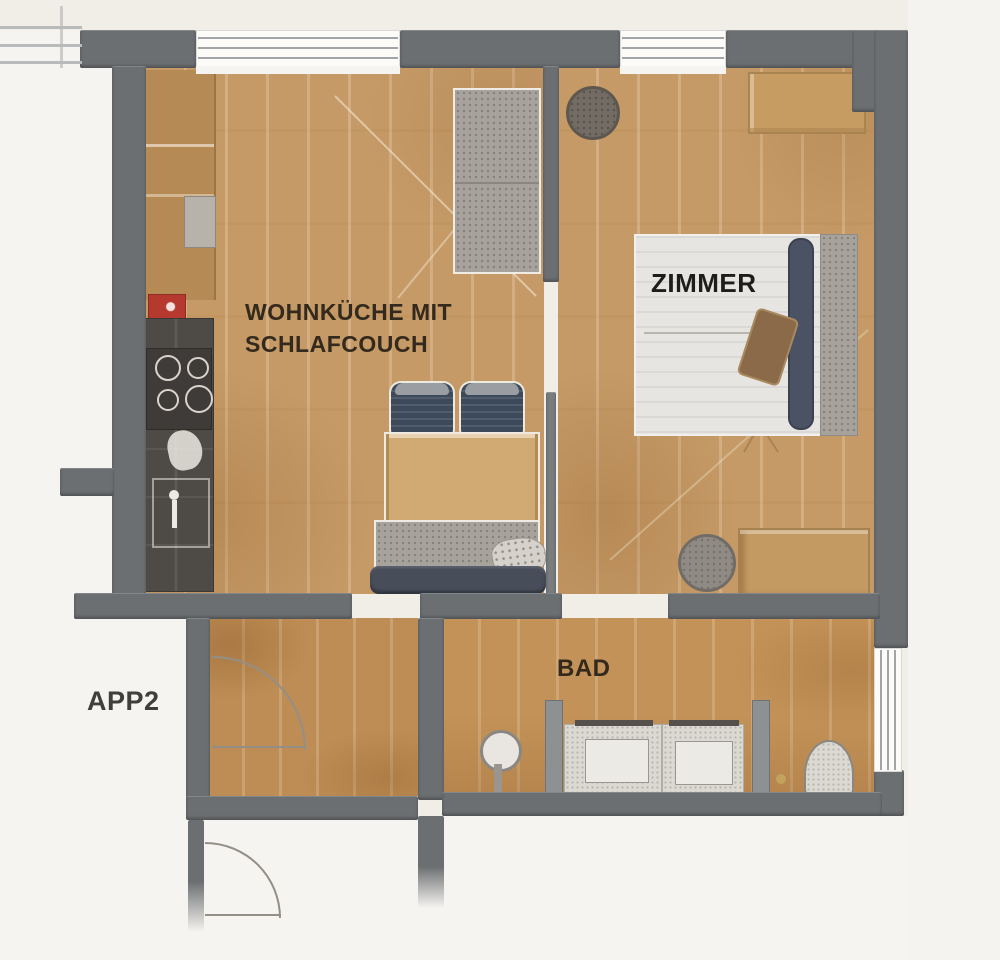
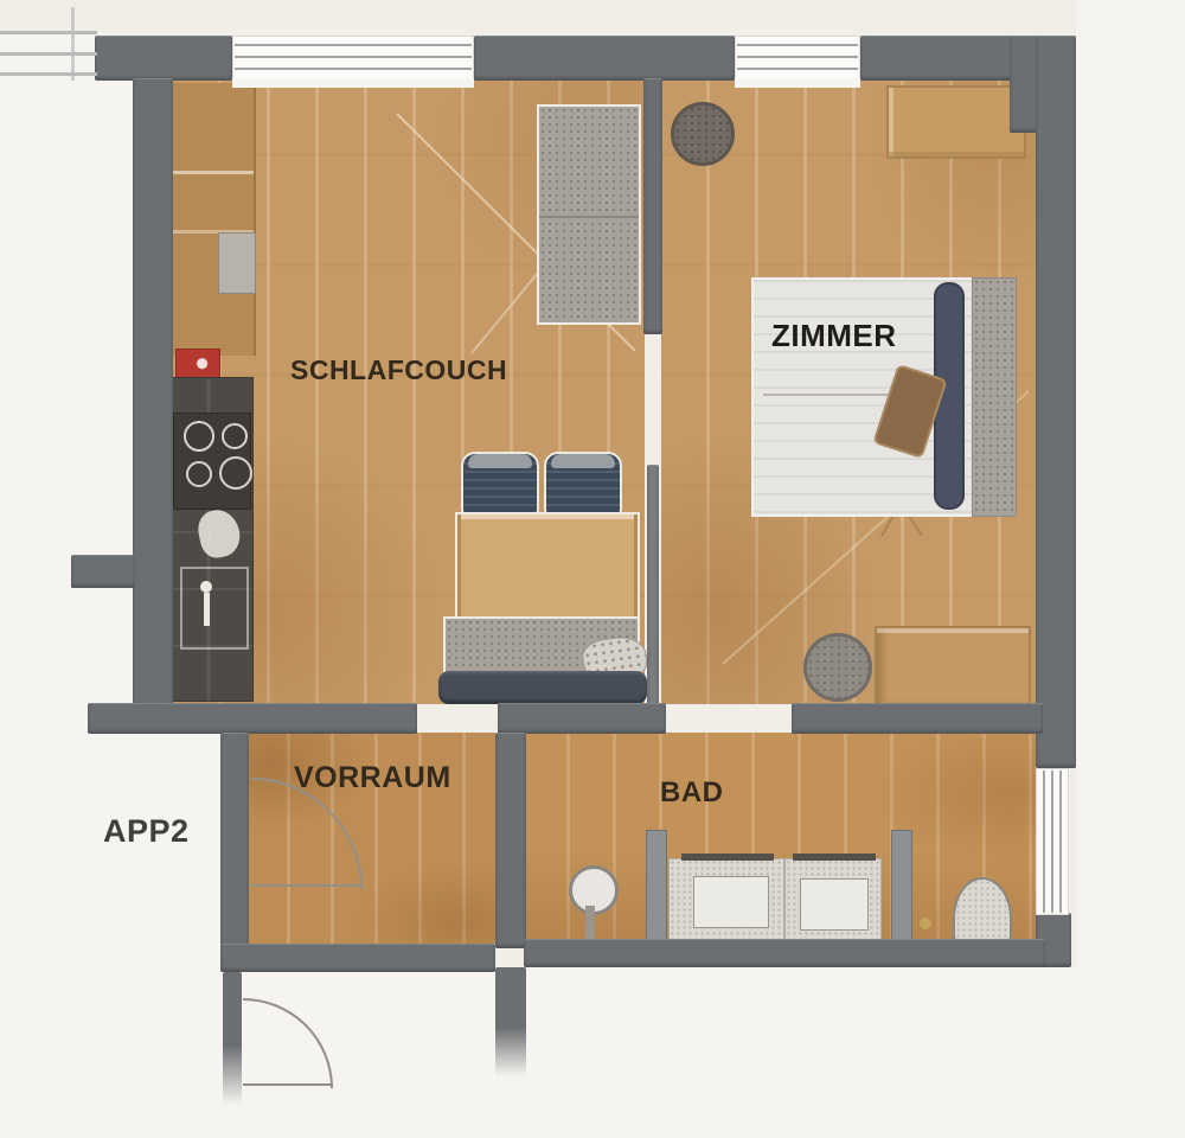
- WOHNKÜCHE MIT
  SCHLAFCOUCH
  ZIMMER
+ VORRAUM
  BAD
  APP2
